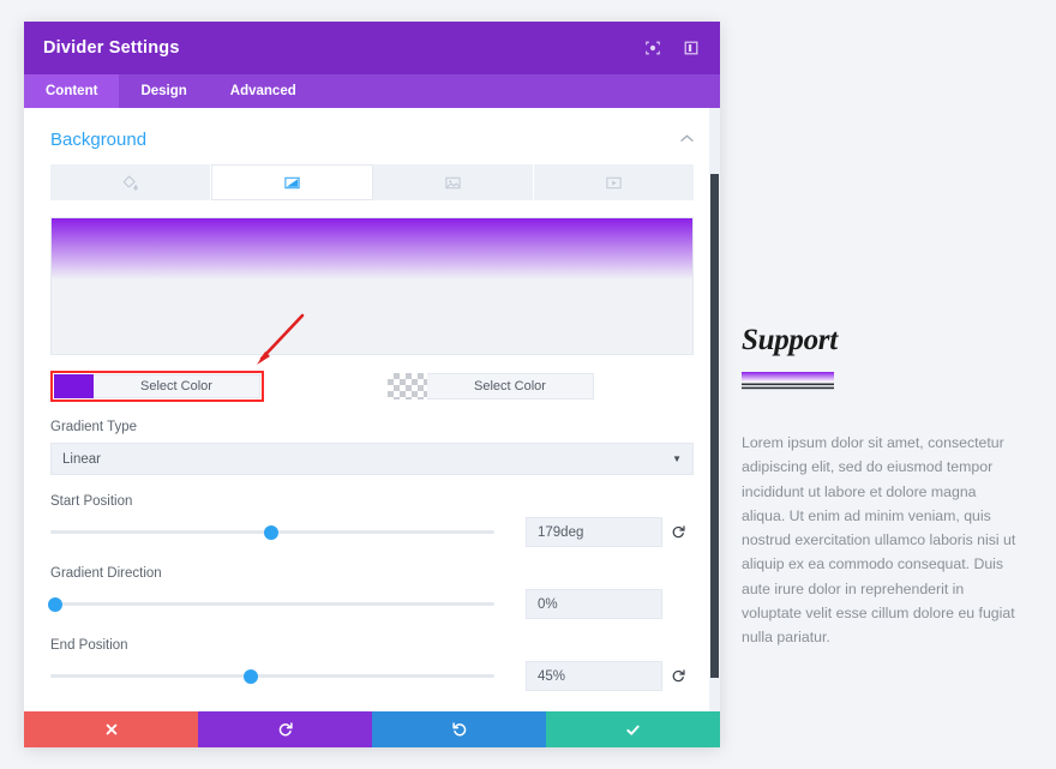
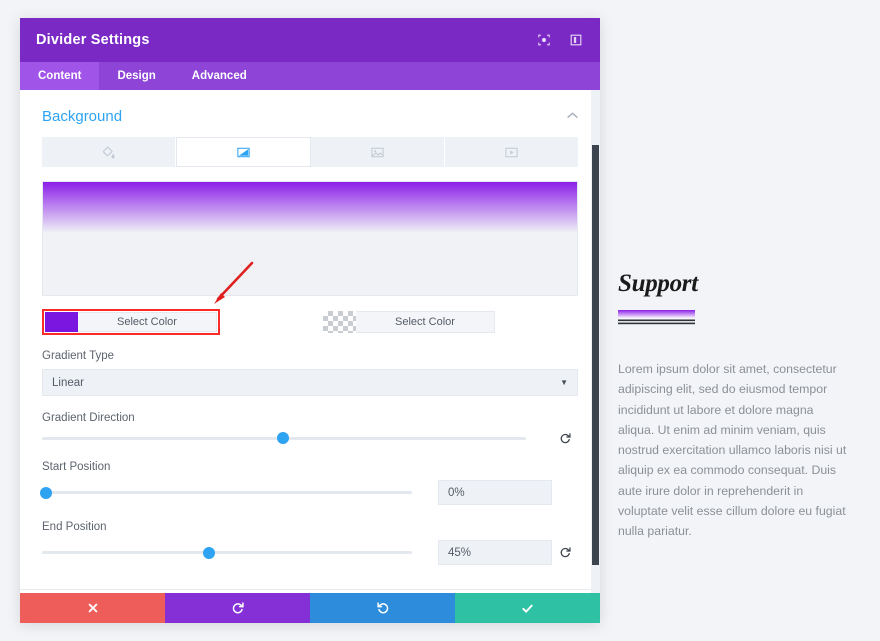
  Divider Settings
  Content
  Design
  Advanced
  Background
  Select Color
  Select Color
  Gradient Type
  Linear
  ▼
- Start Position
+ Gradient Direction
- 179deg
- Gradient Direction
+ Start Position
  0%
  End Position
  45%
  Support
  Lorem ipsum dolor sit amet, consectetur adipiscing elit, sed do eiusmod tempor incididunt ut labore et dolore magna aliqua. Ut enim ad minim veniam, quis nostrud exercitation ullamco laboris nisi ut aliquip ex ea commodo consequat. Duis aute irure dolor in reprehenderit in voluptate velit esse cillum dolore eu fugiat nulla pariatur.
